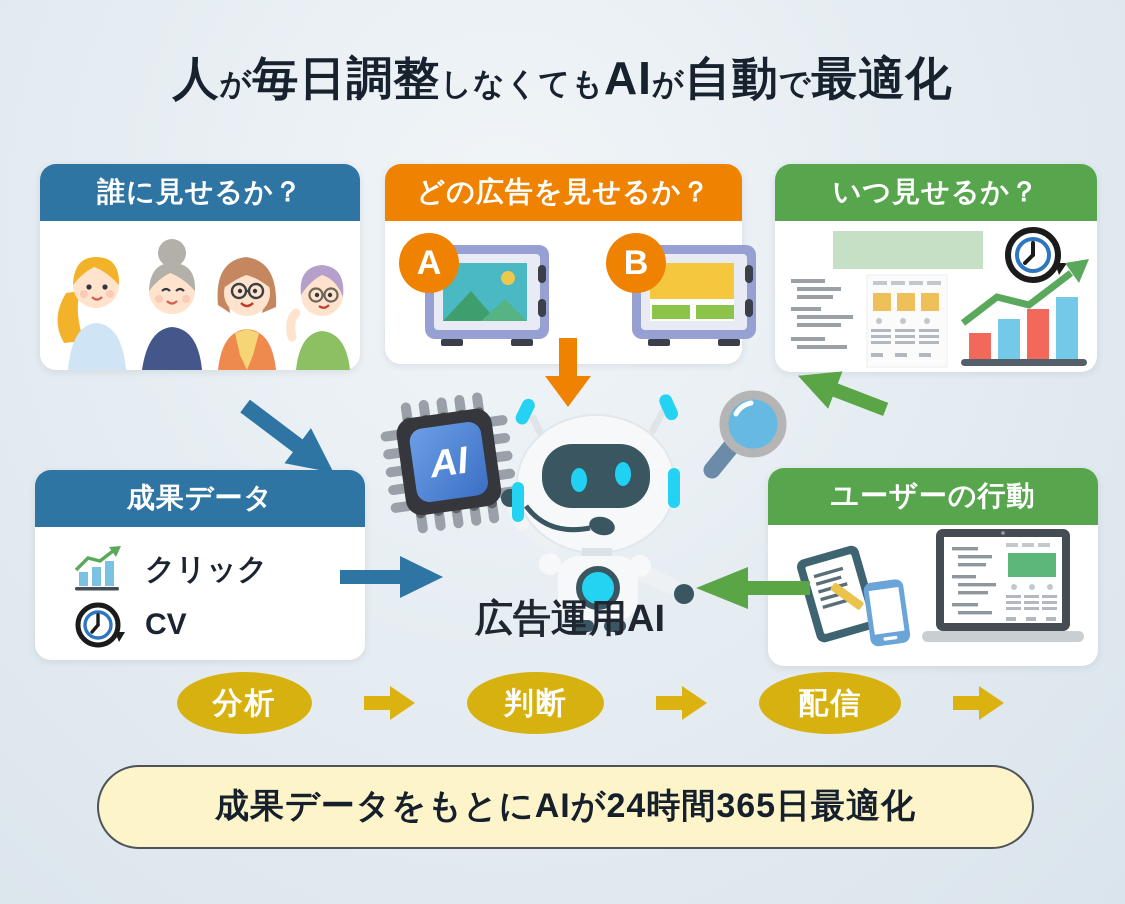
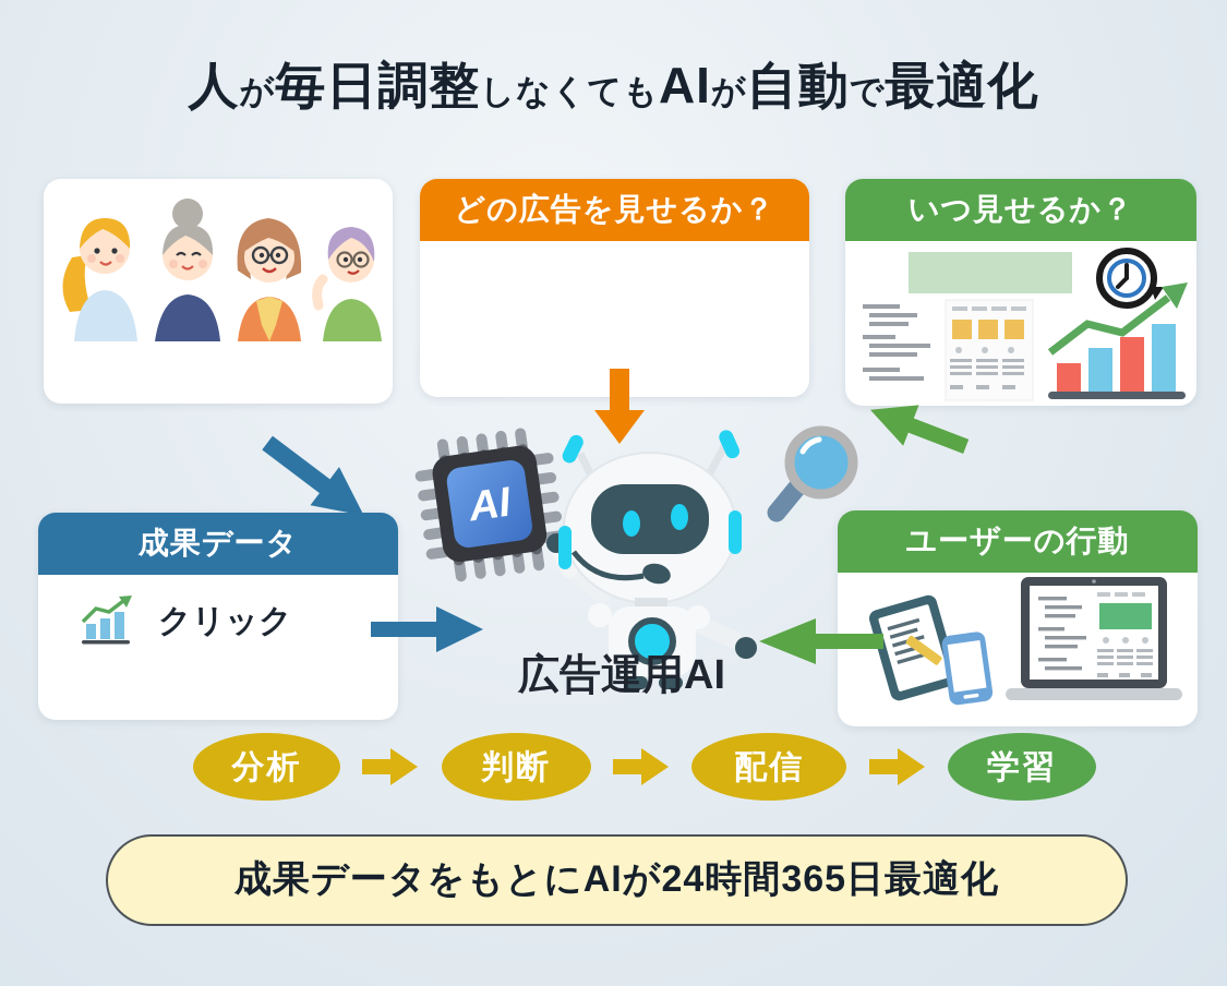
  人が毎日調整しなくてもAIが自動で最適化
- 誰に見せるか？
  どの広告を見せるか？
- A
- B
  いつ見せるか？
  広告運用AI
  成果データ
  クリック
- CV
  ユーザーの行動
  分析
  判断
  配信
+ 学習
  成果データをもとにAIが24時間365日最適化
